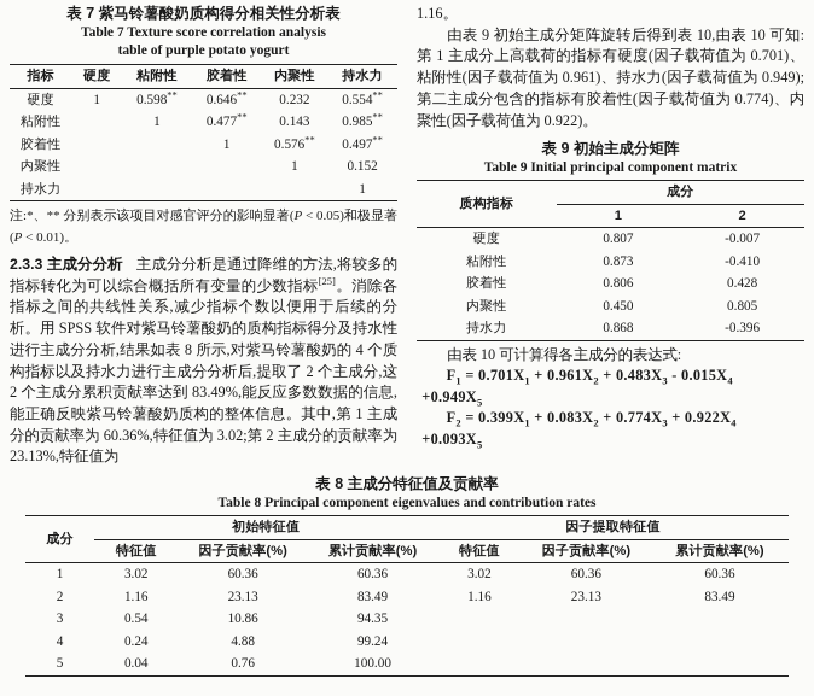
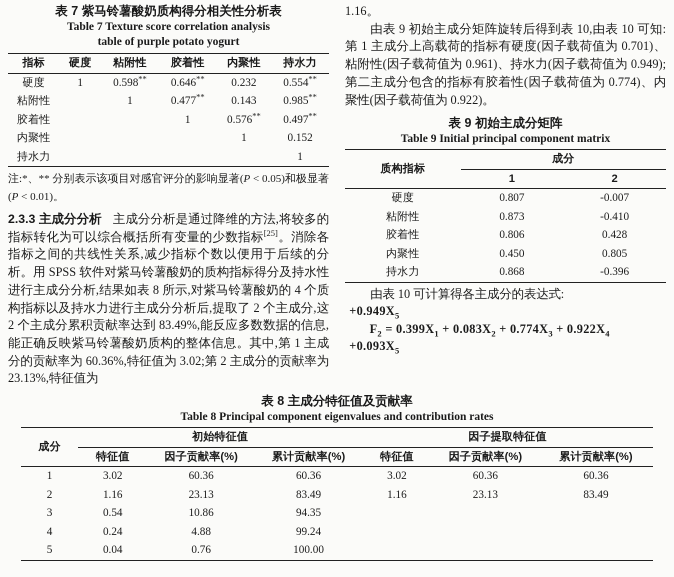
  表 7 紫马铃薯酸奶质构得分相关性分析表
  Table 7 Texture score correlation analysis
  table of purple potato yogurt
  指标	硬度	粘附性	胶着性	内聚性	持水力
  硬度	1	0.598**	0.646**	0.232	0.554**
  粘附性		1	0.477**	0.143	0.985**
  胶着性			1	0.576**	0.497**
  内聚性				1	0.152
  持水力					1
  注:*、** 分别表示该项目对感官评分的影响显著(P < 0.05)和极显著(P < 0.01)。
  2.3.3 主成分分析 主成分分析是通过降维的方法,将较多的指标转化为可以综合概括所有变量的少数指标[25]。消除各指标之间的共线性关系,减少指标个数以便用于后续的分析。用 SPSS 软件对紫马铃薯酸奶的质构指标得分及持水性进行主成分分析,结果如表 8 所示,对紫马铃薯酸奶的 4 个质构指标以及持水力进行主成分分析后,提取了 2 个主成分,这 2 个主成分累积贡献率达到 83.49%,能反应多数数据的信息,能正确反映紫马铃薯酸奶质构的整体信息。其中,第 1 主成分的贡献率为 60.36%,特征值为 3.02;第 2 主成分的贡献率为 23.13%,特征值为
  1.16。
  由表 9 初始主成分矩阵旋转后得到表 10,由表 10 可知:第 1 主成分上高载荷的指标有硬度(因子载荷值为 0.701)、粘附性(因子载荷值为 0.961)、持水力(因子载荷值为 0.949);第二主成分包含的指标有胶着性(因子载荷值为 0.774)、内聚性(因子载荷值为 0.922)。
  表 9 初始主成分矩阵
  Table 9 Initial principal component matrix
  质构指标	成分
  1	2
  硬度	0.807	-0.007
  粘附性	0.873	-0.410
  胶着性	0.806	0.428
  内聚性	0.450	0.805
  持水力	0.868	-0.396
  由表 10 可计算得各主成分的表达式:
- F1 = 0.701X1 + 0.961X2 + 0.483X3 - 0.015X4
  +0.949X5
  F2 = 0.399X1 + 0.083X2 + 0.774X3 + 0.922X4
  +0.093X5
  表 8 主成分特征值及贡献率
  Table 8 Principal component eigenvalues and contribution rates
  成分	初始特征值	因子提取特征值
  特征值	因子贡献率(%)	累计贡献率(%)	特征值	因子贡献率(%)	累计贡献率(%)
  1	3.02	60.36	60.36	3.02	60.36	60.36
  2	1.16	23.13	83.49	1.16	23.13	83.49
  3	0.54	10.86	94.35
  4	0.24	4.88	99.24
  5	0.04	0.76	100.00
